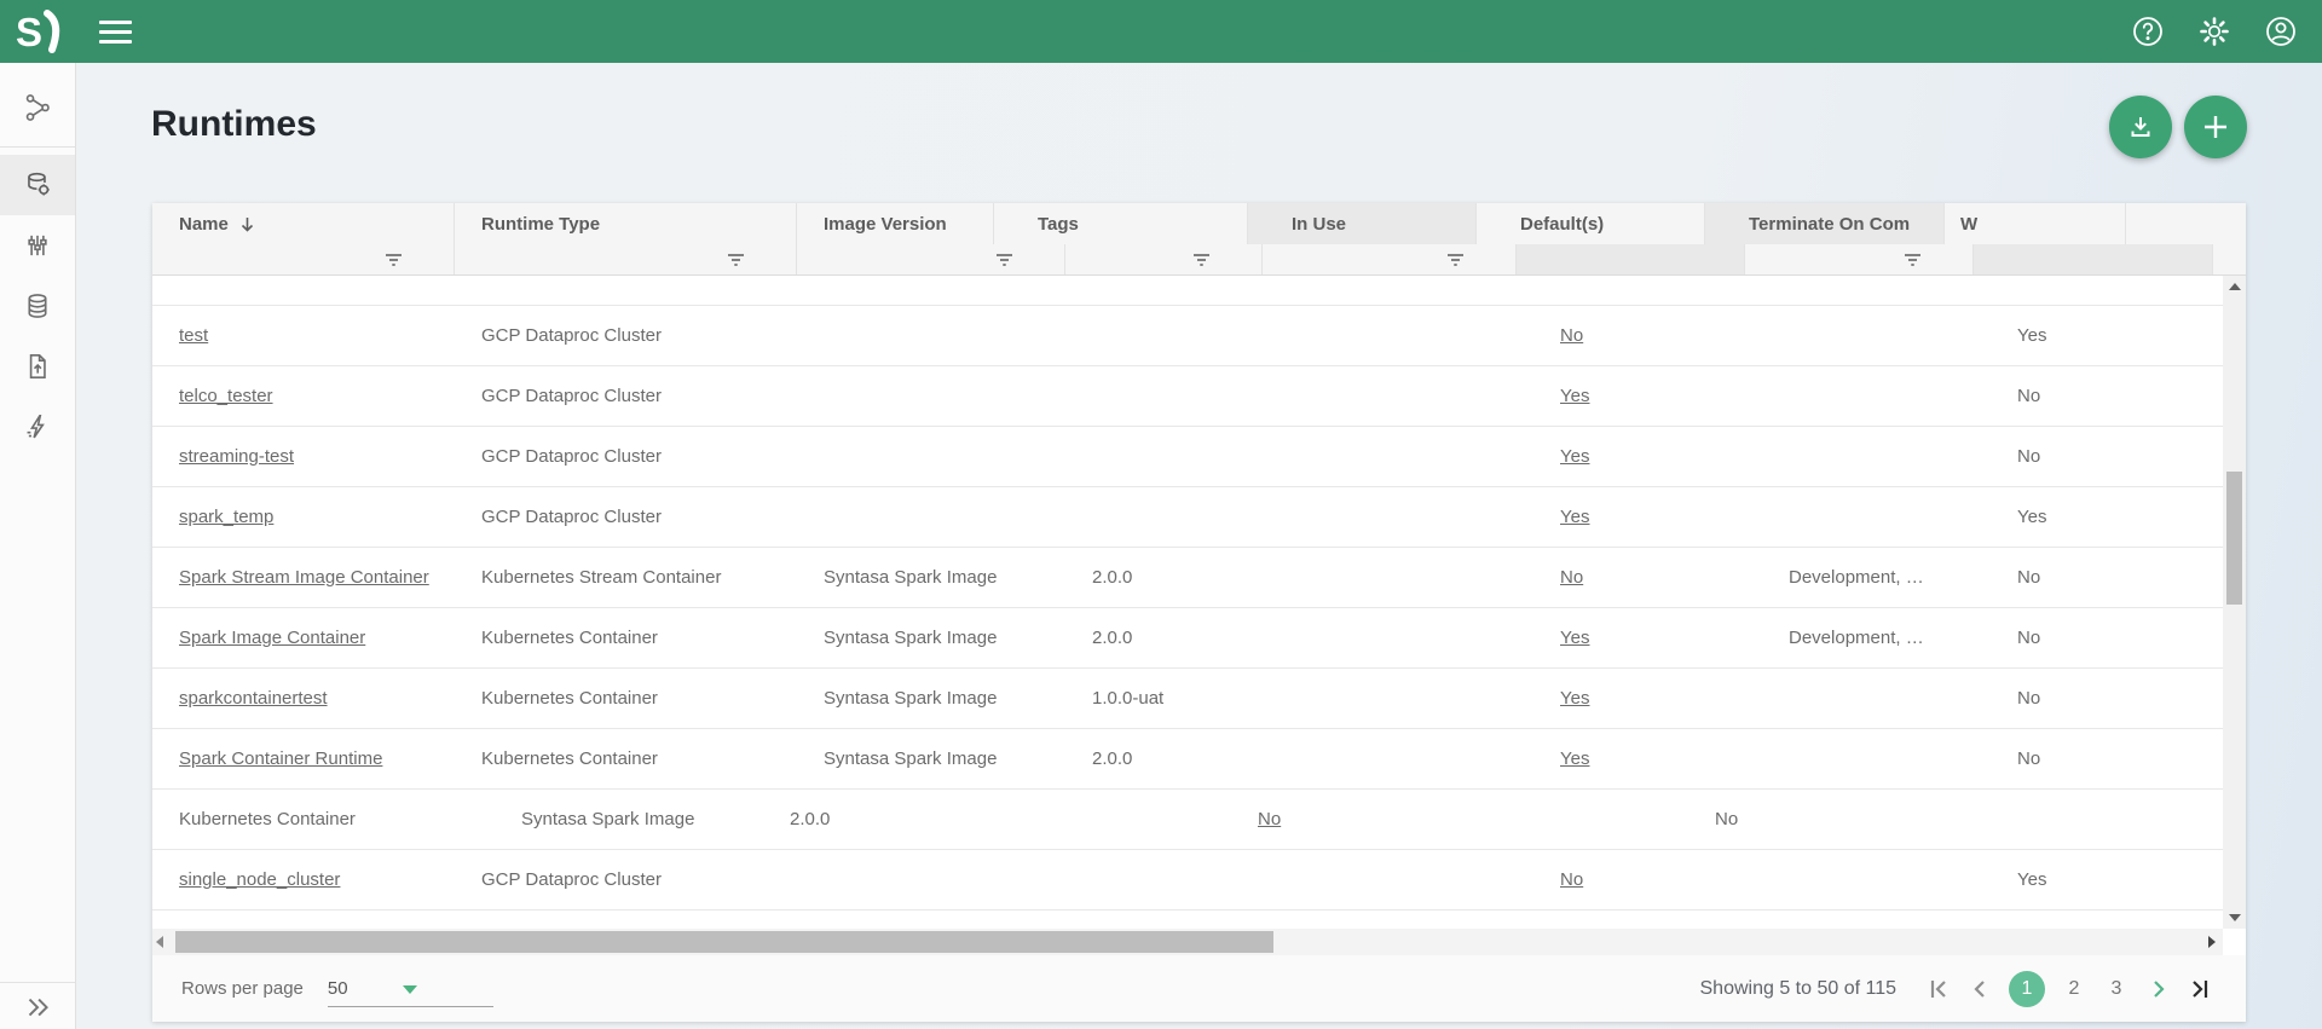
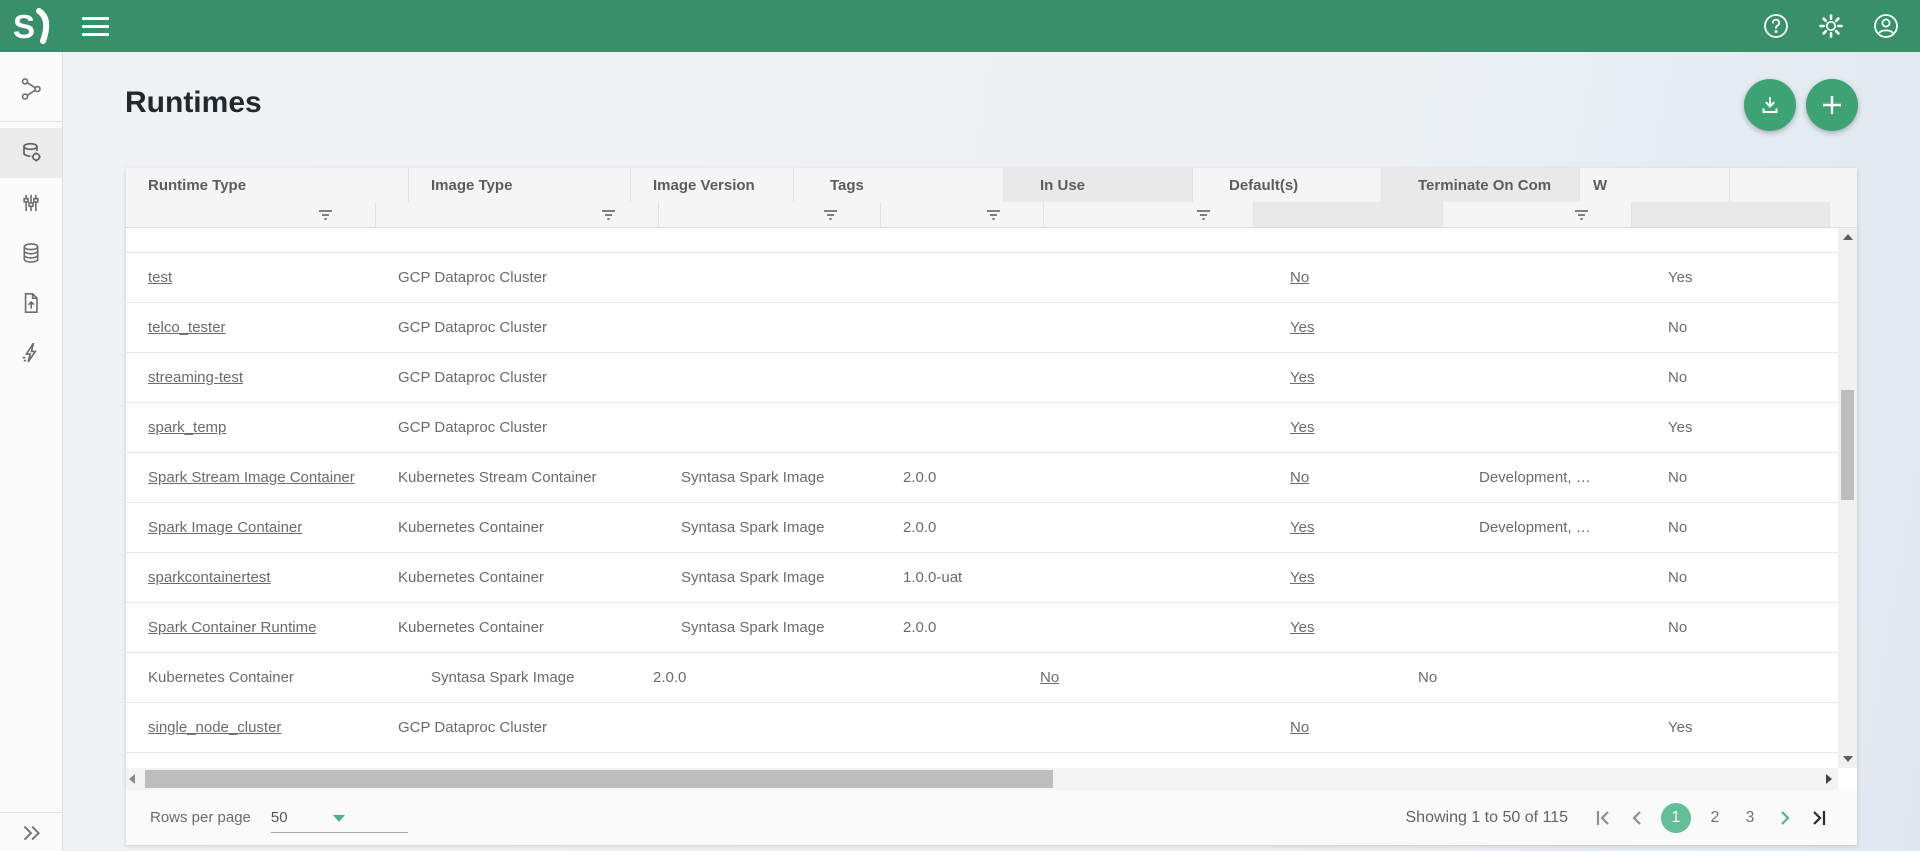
  S
  Runtimes
- Name
  Runtime Type
+ Image Type
  Image Version
  Tags
  In Use
  Default(s)
  Terminate On Com
  W
  test
  GCP Dataproc Cluster
  No
  Yes
  telco_tester
  GCP Dataproc Cluster
  Yes
  No
  streaming-test
  GCP Dataproc Cluster
  Yes
  No
  spark_temp
  GCP Dataproc Cluster
  Yes
  Yes
  Spark Stream Image Container
  Kubernetes Stream Container
  Syntasa Spark Image
  2.0.0
  No
  Development, …
  No
  Spark Image Container
  Kubernetes Container
  Syntasa Spark Image
  2.0.0
  Yes
  Development, …
  No
  sparkcontainertest
  Kubernetes Container
  Syntasa Spark Image
  1.0.0-uat
  Yes
  No
  Spark Container Runtime
  Kubernetes Container
  Syntasa Spark Image
  2.0.0
  Yes
  No
  Kubernetes Container
  Syntasa Spark Image
  2.0.0
  No
  No
  single_node_cluster
  GCP Dataproc Cluster
  No
  Yes
  Rows per page
  50
- Showing 5 to 50 of 115
+ Showing 1 to 50 of 115
  1
  2
  3
